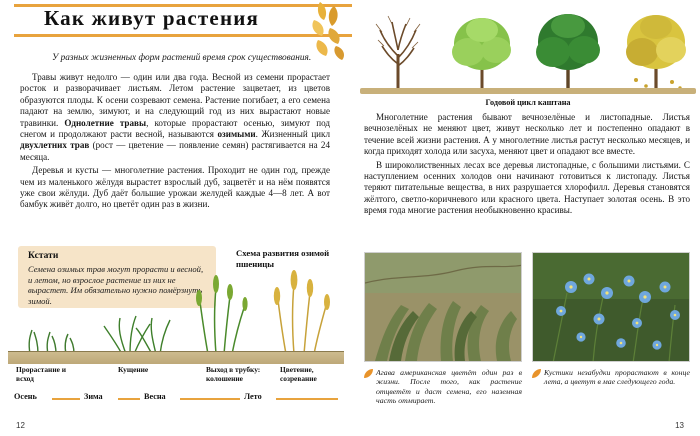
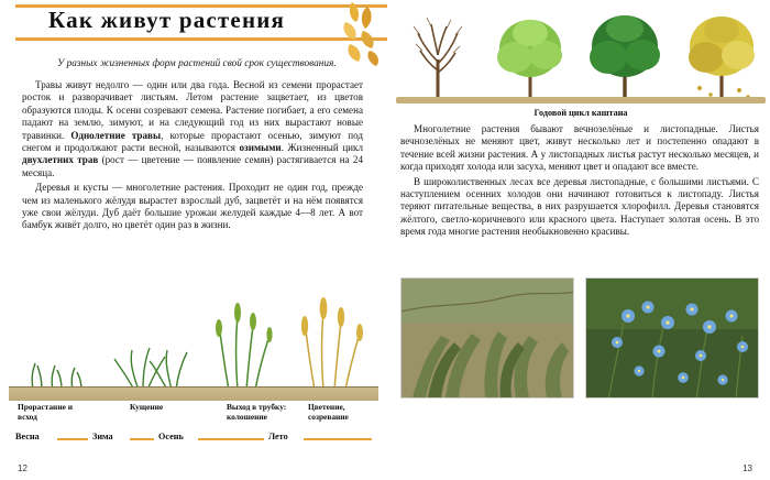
  Как живут растения
- У разных жизненных форм растений время срок существования.
+ У разных жизненных форм растений свой срок существования.
  Травы живут недолго — один или два года. Весной из семени прорастает росток и разворачивает листьям. Летом растение зацветает, из цветов образуются плоды. К осени созревают семена. Растение погибает, а его семена падают на землю, зимуют, и на следующий год из них вырастают новые травинки. Однолетние травы, которые прорастают осенью, зимуют под снегом и продолжают расти весной, называются озимыми. Жизненный цикл двухлетних трав (рост — цветение — появление семян) растягивается на 24 месяца.
  Деревья и кусты — многолетние растения. Проходит не один год, прежде чем из маленького жёлудя вырастет взрослый дуб, зацветёт и на нём появятся уже свои жёлуди. Дуб даёт большие урожаи желудей каждые 4—8 лет. А вот бамбук живёт долго, но цветёт один раз в жизни.
- Кстати
- Семена озимых трав могут прорасти и весной, и летом, но взрослое растение из них не вырастет. Им обязательно нужно помёрзнуть зимой.
- Схема развития озимой пшеницы
  Прорастание и всход
  Кущение
  Выход в трубку: колошение
  Цветение, созревание
- Осень
+ Весна
  Зима
- Весна
+ Осень
  Лето
  12
  Годовой цикл каштана
- Многолетние растения бывают вечнозелёные и листопадные. Листья вечнозелёных не меняют цвет, живут несколько лет и постепенно опадают в течение всей жизни растения. А у многолетние листья растут несколько месяцев, и когда приходят холода или засуха, меняют цвет и опадают все вместе.
+ Многолетние растения бывают вечнозелёные и листопадные. Листья вечнозелёных не меняют цвет, живут несколько лет и постепенно опадают в течение всей жизни растения. А у листопадных листья растут несколько месяцев, и когда приходят холода или засуха, меняют цвет и опадают все вместе.
  В широколиственных лесах все деревья листопадные, с большими листьями. С наступлением осенних холодов они начинают готовиться к листопаду. Листья теряют питательные вещества, в них разрушается хлорофилл. Деревья становятся жёлтого, светло-коричневого или красного цвета. Наступает золотая осень. В это время года многие растения необыкновенно красивы.
- Агава американская цветёт один раз в жизни. После того, как растение отцветёт и даст семена, его наземная часть отмирает.
- Кустики незабудки прорастают в конце лета, а цветут в мае следующего года.
  13
